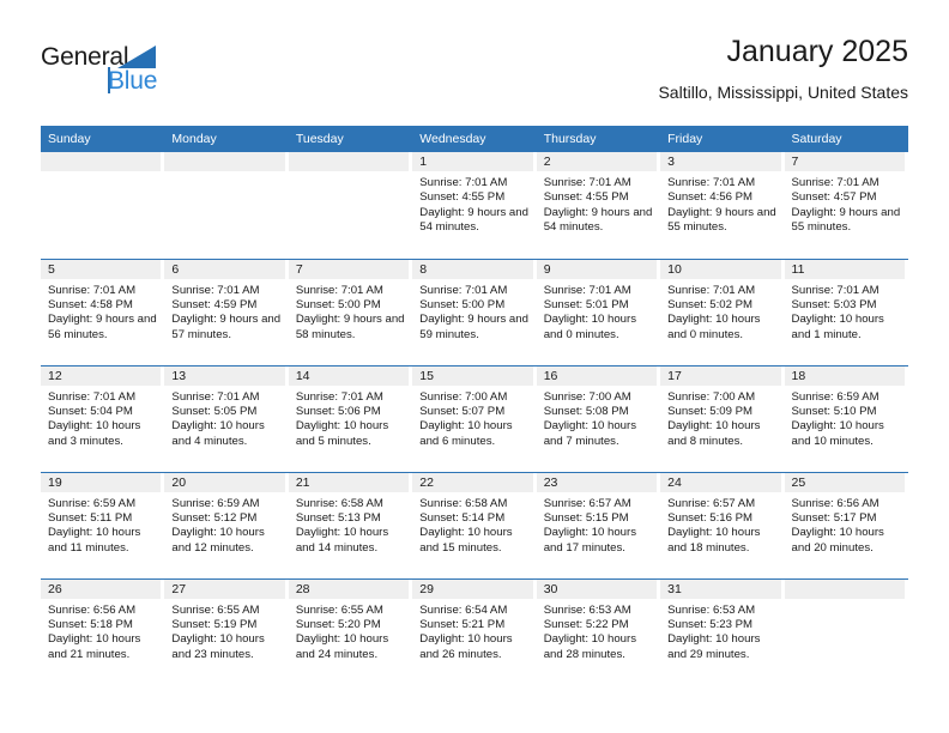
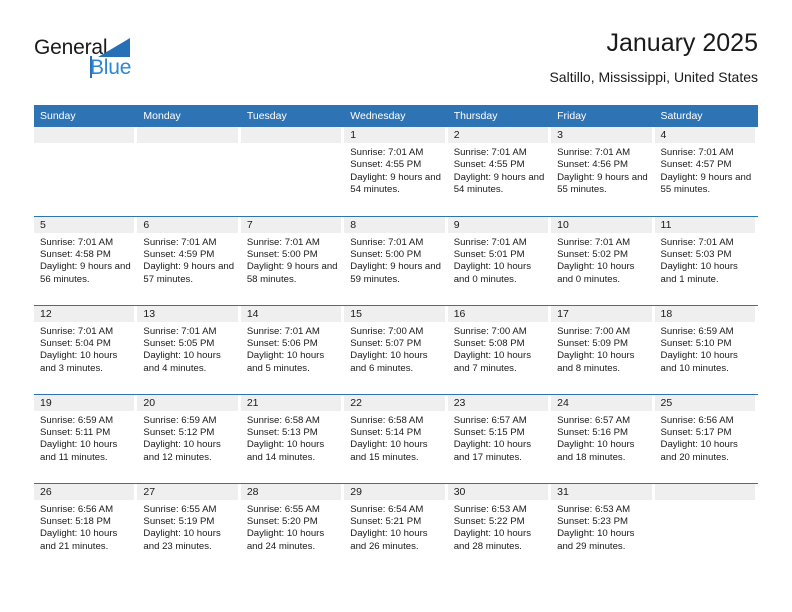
  General
  Blue
  January 2025
  Saltillo, Mississippi, United States
  Sunday	Monday	Tuesday	Wednesday	Thursday	Friday	Saturday
- 			1Sunrise: 7:01 AMSunset: 4:55 PMDaylight: 9 hours and 54 minutes.	2Sunrise: 7:01 AMSunset: 4:55 PMDaylight: 9 hours and 54 minutes.	3Sunrise: 7:01 AMSunset: 4:56 PMDaylight: 9 hours and 55 minutes.	7Sunrise: 7:01 AMSunset: 4:57 PMDaylight: 9 hours and 55 minutes.
+ 			1Sunrise: 7:01 AMSunset: 4:55 PMDaylight: 9 hours and 54 minutes.	2Sunrise: 7:01 AMSunset: 4:55 PMDaylight: 9 hours and 54 minutes.	3Sunrise: 7:01 AMSunset: 4:56 PMDaylight: 9 hours and 55 minutes.	4Sunrise: 7:01 AMSunset: 4:57 PMDaylight: 9 hours and 55 minutes.
  5Sunrise: 7:01 AMSunset: 4:58 PMDaylight: 9 hours and 56 minutes.	6Sunrise: 7:01 AMSunset: 4:59 PMDaylight: 9 hours and 57 minutes.	7Sunrise: 7:01 AMSunset: 5:00 PMDaylight: 9 hours and 58 minutes.	8Sunrise: 7:01 AMSunset: 5:00 PMDaylight: 9 hours and 59 minutes.	9Sunrise: 7:01 AMSunset: 5:01 PMDaylight: 10 hours and 0 minutes.	10Sunrise: 7:01 AMSunset: 5:02 PMDaylight: 10 hours and 0 minutes.	11Sunrise: 7:01 AMSunset: 5:03 PMDaylight: 10 hours and 1 minute.
  12Sunrise: 7:01 AMSunset: 5:04 PMDaylight: 10 hours and 3 minutes.	13Sunrise: 7:01 AMSunset: 5:05 PMDaylight: 10 hours and 4 minutes.	14Sunrise: 7:01 AMSunset: 5:06 PMDaylight: 10 hours and 5 minutes.	15Sunrise: 7:00 AMSunset: 5:07 PMDaylight: 10 hours and 6 minutes.	16Sunrise: 7:00 AMSunset: 5:08 PMDaylight: 10 hours and 7 minutes.	17Sunrise: 7:00 AMSunset: 5:09 PMDaylight: 10 hours and 8 minutes.	18Sunrise: 6:59 AMSunset: 5:10 PMDaylight: 10 hours and 10 minutes.
  19Sunrise: 6:59 AMSunset: 5:11 PMDaylight: 10 hours and 11 minutes.	20Sunrise: 6:59 AMSunset: 5:12 PMDaylight: 10 hours and 12 minutes.	21Sunrise: 6:58 AMSunset: 5:13 PMDaylight: 10 hours and 14 minutes.	22Sunrise: 6:58 AMSunset: 5:14 PMDaylight: 10 hours and 15 minutes.	23Sunrise: 6:57 AMSunset: 5:15 PMDaylight: 10 hours and 17 minutes.	24Sunrise: 6:57 AMSunset: 5:16 PMDaylight: 10 hours and 18 minutes.	25Sunrise: 6:56 AMSunset: 5:17 PMDaylight: 10 hours and 20 minutes.
  26Sunrise: 6:56 AMSunset: 5:18 PMDaylight: 10 hours and 21 minutes.	27Sunrise: 6:55 AMSunset: 5:19 PMDaylight: 10 hours and 23 minutes.	28Sunrise: 6:55 AMSunset: 5:20 PMDaylight: 10 hours and 24 minutes.	29Sunrise: 6:54 AMSunset: 5:21 PMDaylight: 10 hours and 26 minutes.	30Sunrise: 6:53 AMSunset: 5:22 PMDaylight: 10 hours and 28 minutes.	31Sunrise: 6:53 AMSunset: 5:23 PMDaylight: 10 hours and 29 minutes.
